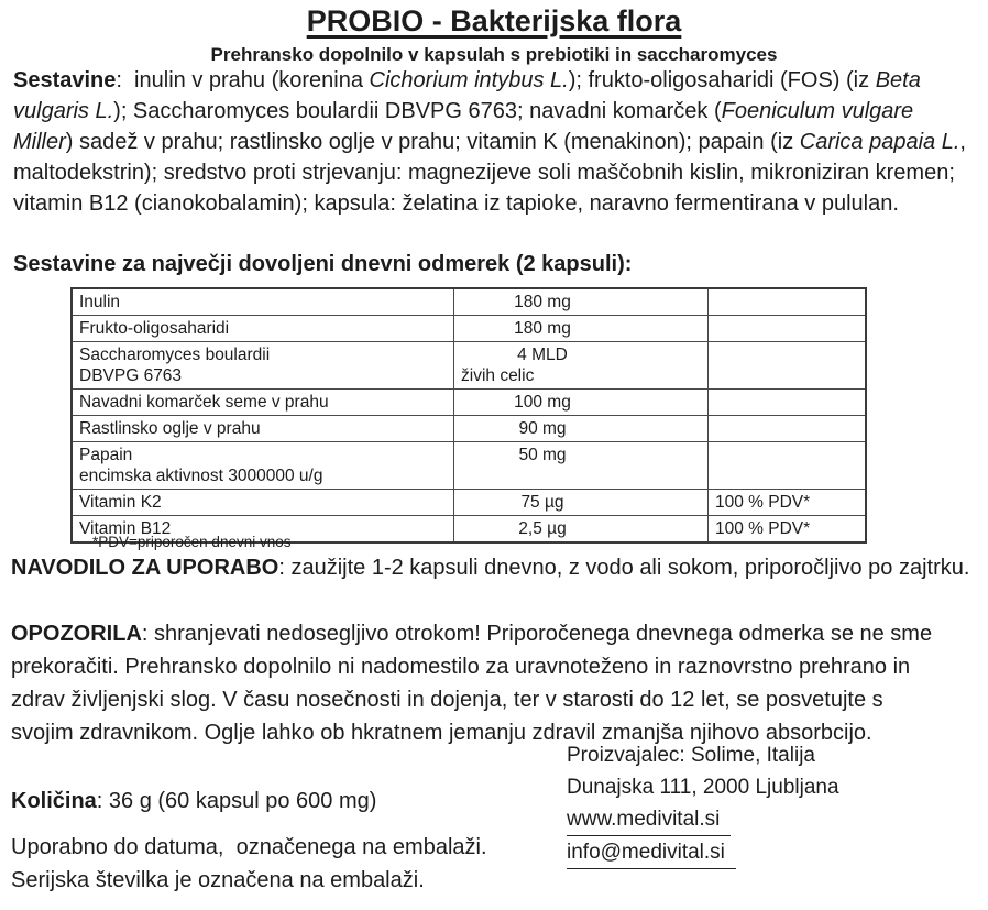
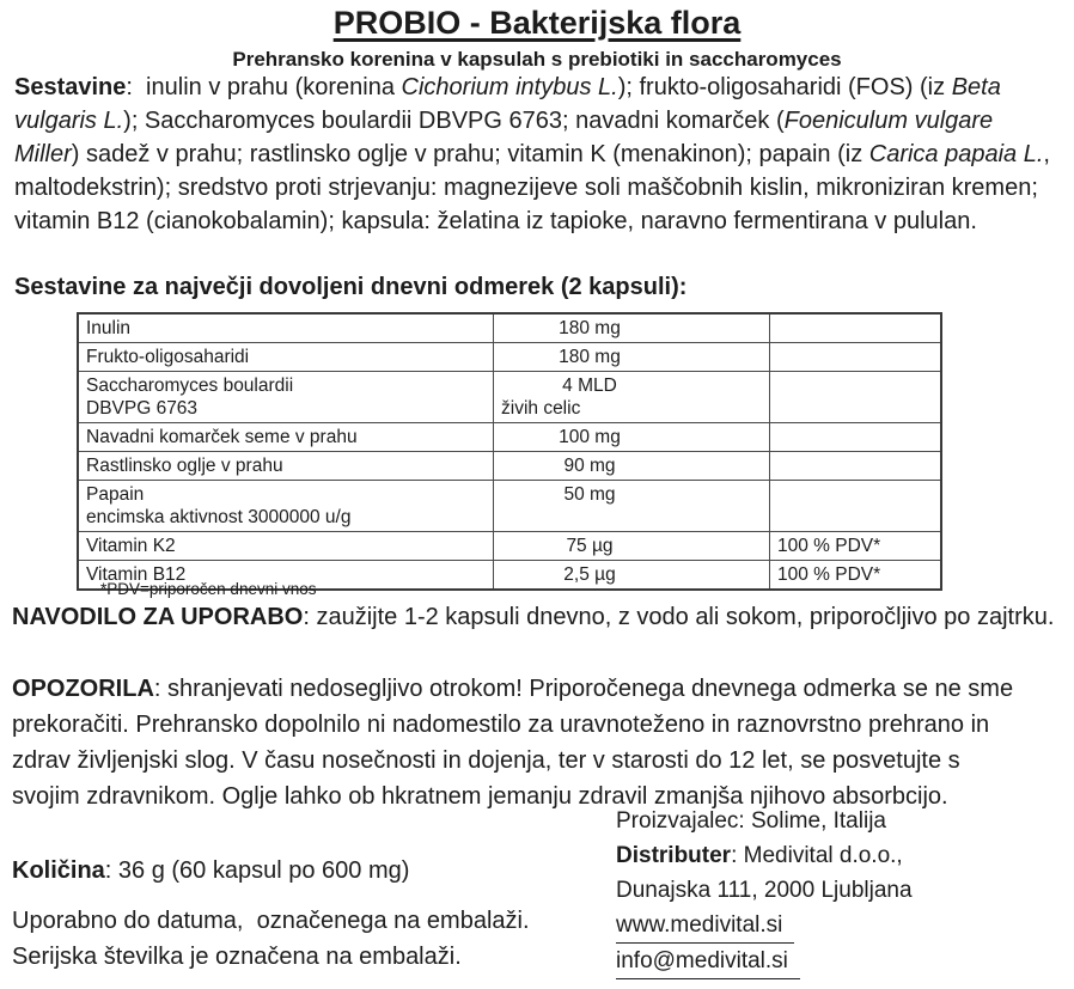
  PROBIO - Bakterijska flora
- Prehransko dopolnilo v kapsulah s prebiotiki in saccharomyces
+ Prehransko korenina v kapsulah s prebiotiki in saccharomyces
  Sestavine: inulin v prahu (korenina Cichorium intybus L.); frukto-oligosaharidi (FOS) (iz Beta vulgaris L.); Saccharomyces boulardii DBVPG 6763; navadni komarček (Foeniculum vulgare Miller) sadež v prahu; rastlinsko oglje v prahu; vitamin K (menakinon); papain (iz Carica papaia L., maltodekstrin); sredstvo proti strjevanju: magnezijeve soli maščobnih kislin, mikroniziran kremen; vitamin B12 (cianokobalamin); kapsula: želatina iz tapioke, naravno fermentirana v pululan.
  Sestavine za največji dovoljeni dnevni odmerek (2 kapsuli):
  Inulin	180 mg
  Frukto-oligosaharidi	180 mg
  Saccharomyces boulardiiDBVPG 6763	4 MLDživih celic
  Navadni komarček seme v prahu	100 mg
  Rastlinsko oglje v prahu	90 mg
  Papainencimska aktivnost 3000000 u/g	50 mg
  Vitamin K2	75 µg	100 % PDV*
  Vitamin B12	2,5 µg	100 % PDV*
  *PDV=priporočen dnevni vnos
  NAVODILO ZA UPORABO: zaužijte 1-2 kapsuli dnevno, z vodo ali sokom, priporočljivo po zajtrku.
  OPOZORILA: shranjevati nedosegljivo otrokom! Priporočenega dnevnega odmerka se ne sme prekoračiti. Prehransko dopolnilo ni nadomestilo za uravnoteženo in raznovrstno prehrano in zdrav življenjski slog. V času nosečnosti in dojenja, ter v starosti do 12 let, se posvetujte s svojim zdravnikom. Oglje lahko ob hkratnem jemanju zdravil zmanjša njihovo absorbcijo.
  Proizvajalec: Solime, Italija
+ Distributer: Medivital d.o.o.,
  Dunajska 111, 2000 Ljubljana
  www.medivital.si
  info@medivital.si
  Količina: 36 g (60 kapsul po 600 mg)
  Uporabno do datuma, označenega na embalaži.
  Serijska številka je označena na embalaži.
